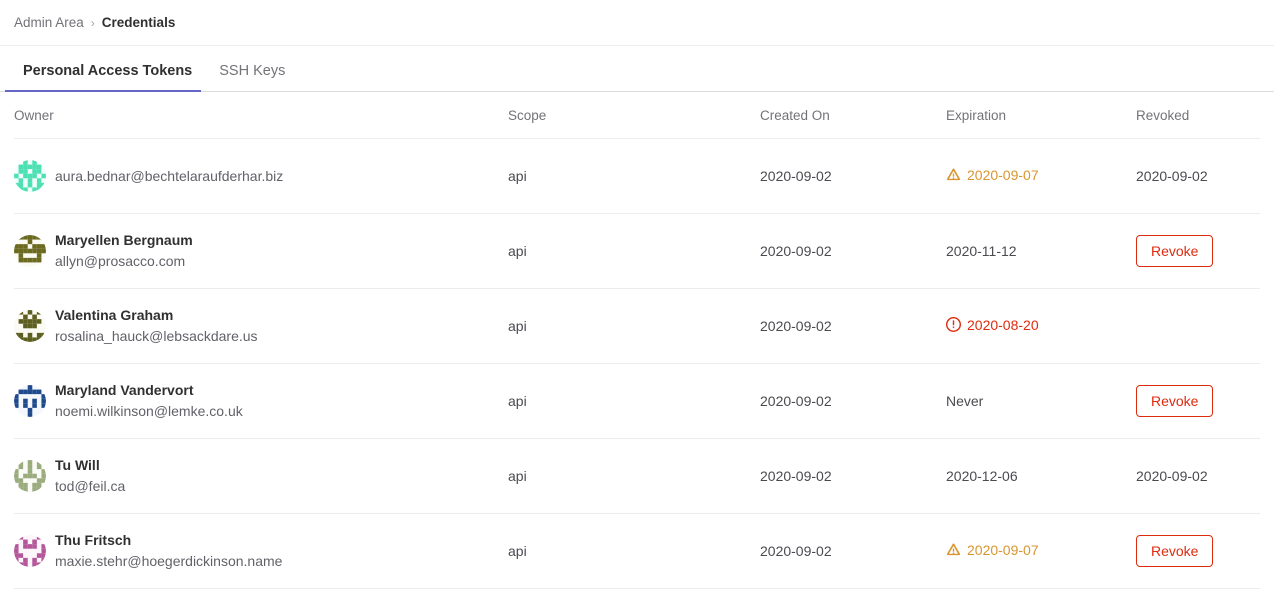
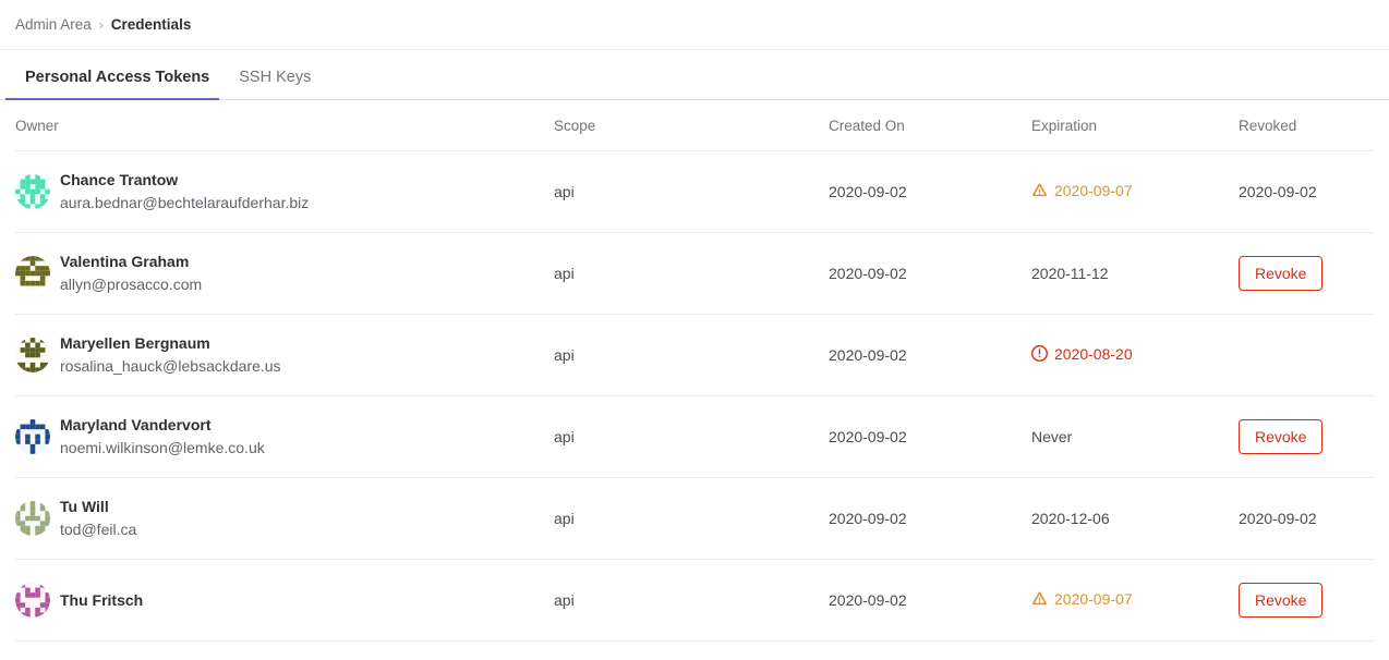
  Admin Area
  ›
  Credentials
  Personal Access Tokens
  SSH Keys
  Owner
  Scope
  Created On
  Expiration
  Revoked
+ Chance Trantow
  aura.bednar@bechtelaraufderhar.biz
  api
  2020-09-02
  2020-09-07
  2020-09-02
- Maryellen Bergnaum
+ Valentina Graham
  allyn@prosacco.com
  api
  2020-09-02
  2020-11-12
  Revoke
- Valentina Graham
+ Maryellen Bergnaum
  rosalina_hauck@lebsackdare.us
  api
  2020-09-02
  2020-08-20
  Maryland Vandervort
  noemi.wilkinson@lemke.co.uk
  api
  2020-09-02
  Never
  Revoke
  Tu Will
  tod@feil.ca
  api
  2020-09-02
  2020-12-06
  2020-09-02
  Thu Fritsch
- maxie.stehr@hoegerdickinson.name
  api
  2020-09-02
  2020-09-07
  Revoke
